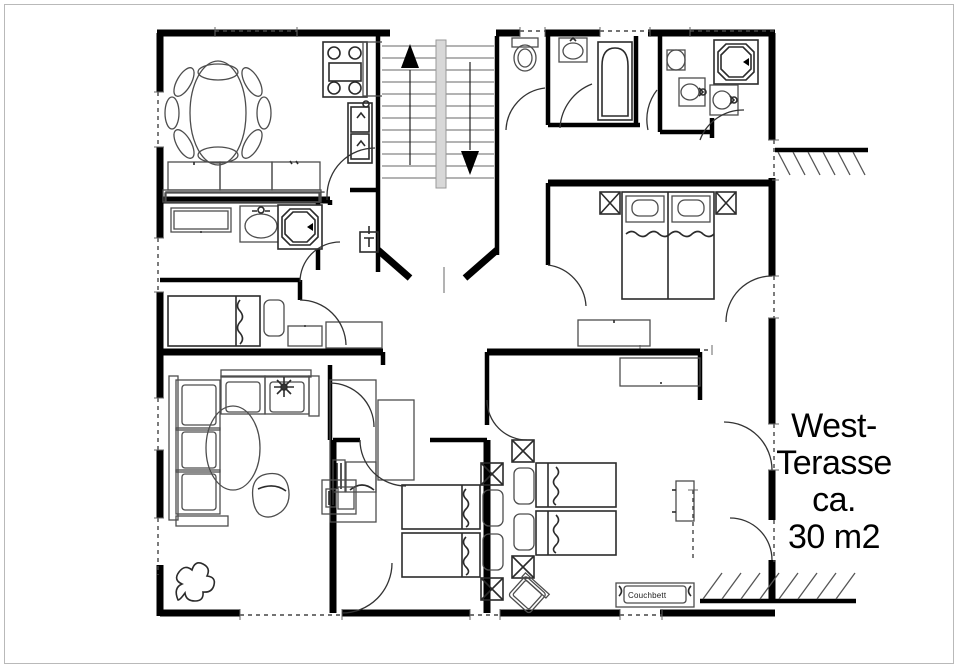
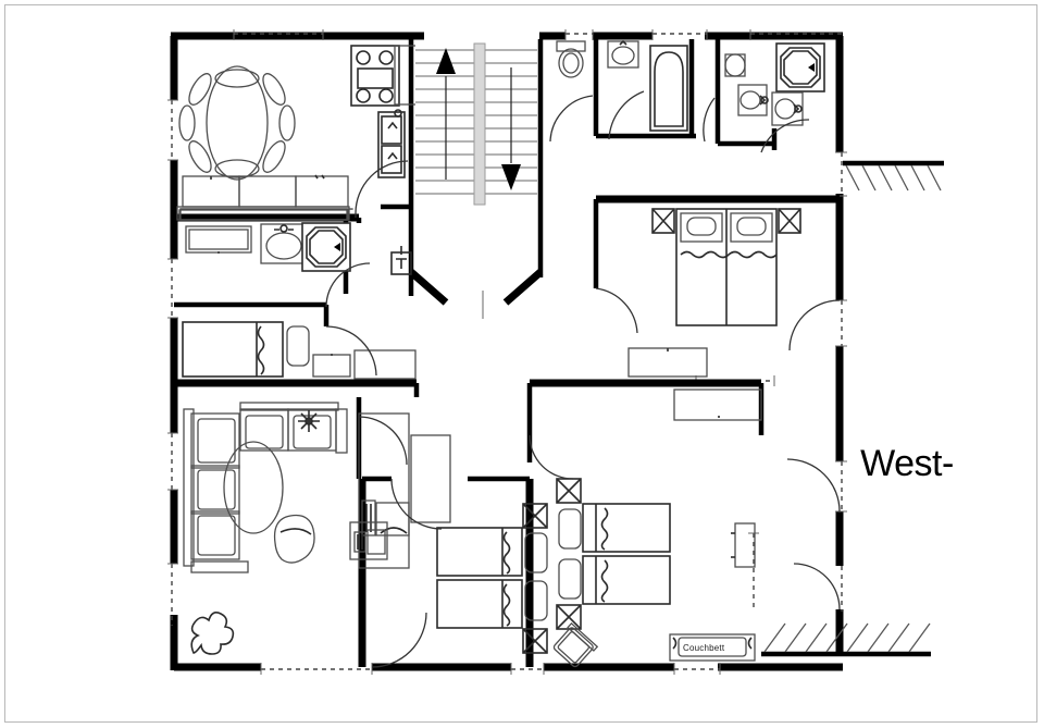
  West-
- Terasse
- ca.
- 30 m2
  Couchbett
